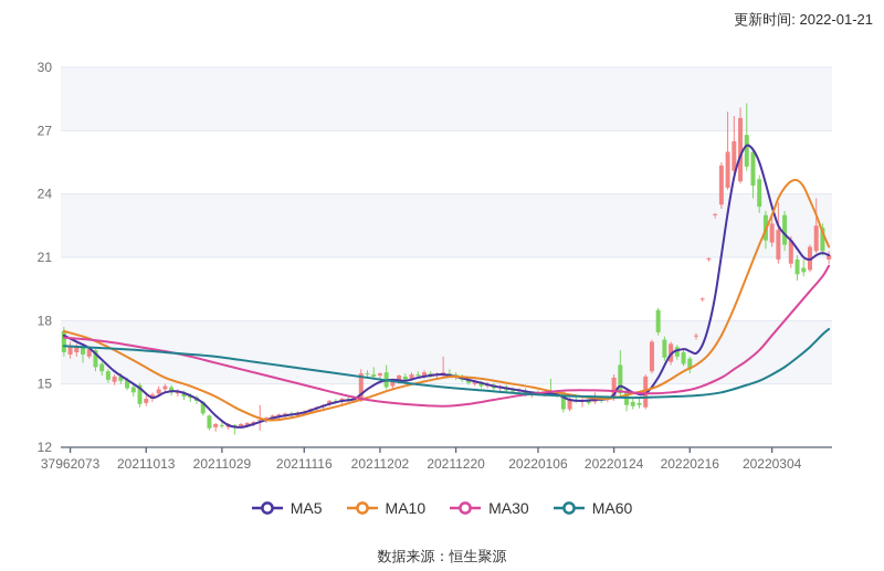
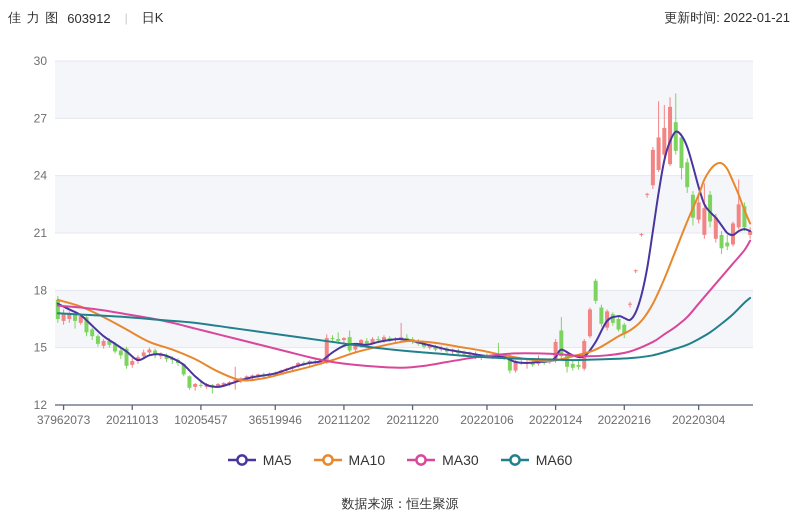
+ 佳 力 图
+ 603912
+ |
+ 日K
  更新时间: 2022-01-21
  30
  27
  24
  21
  18
  15
  12
  37962073
  20211013
- 20211029
+ 10205457
- 20211116
+ 36519946
  20211202
  20211220
  20220106
  20220124
  20220216
  20220304
  MA5
  MA10
  MA30
  MA60
  数据来源：恒生聚源
